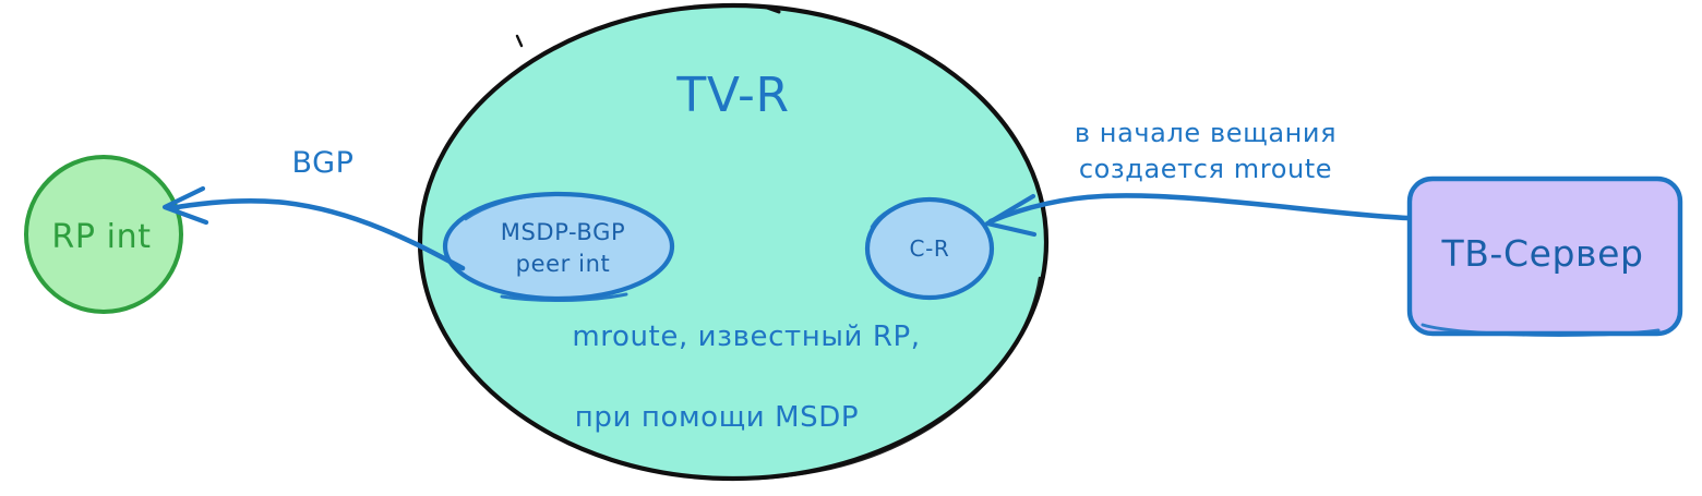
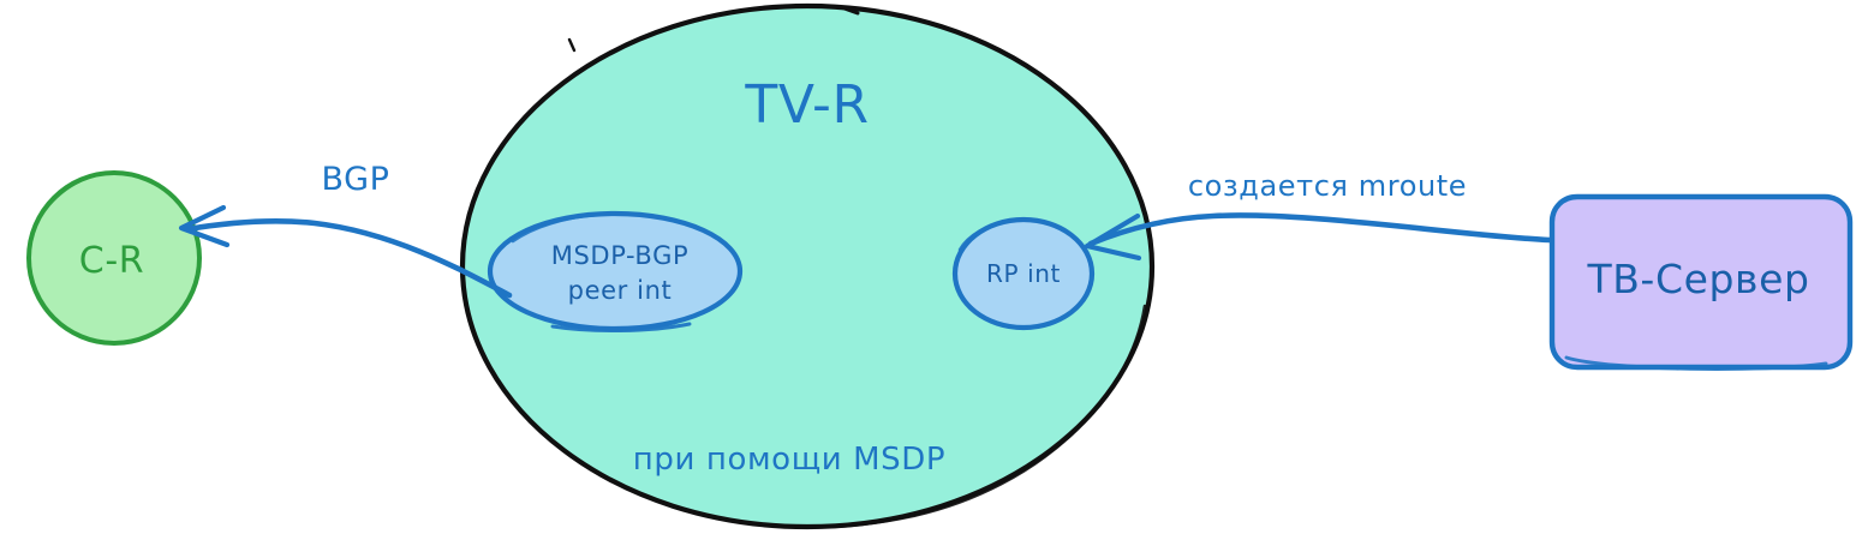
  TV-R
- RP int
+ C-R
  MSDP-BGP
  peer int
- C-R
+ RP int
  ТВ-Сервер
  BGP
- в начале вещания
  создается mroute
- mroute, известный RP,
  при помощи MSDP
